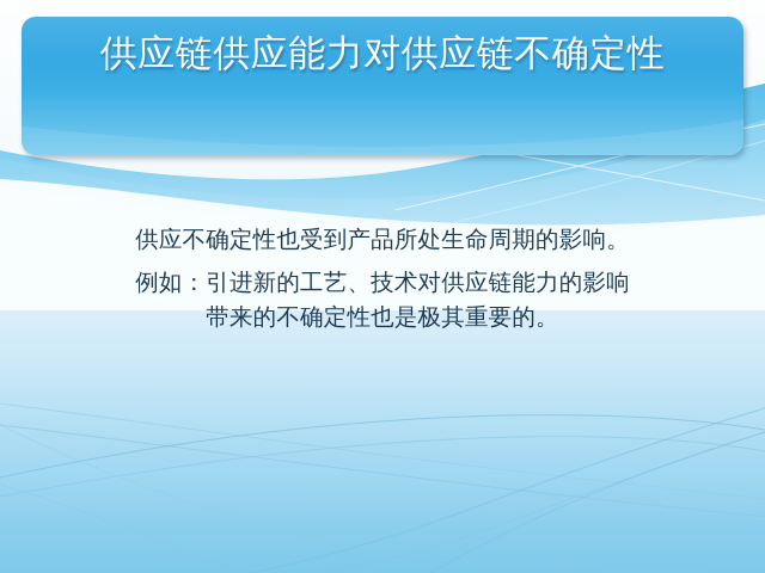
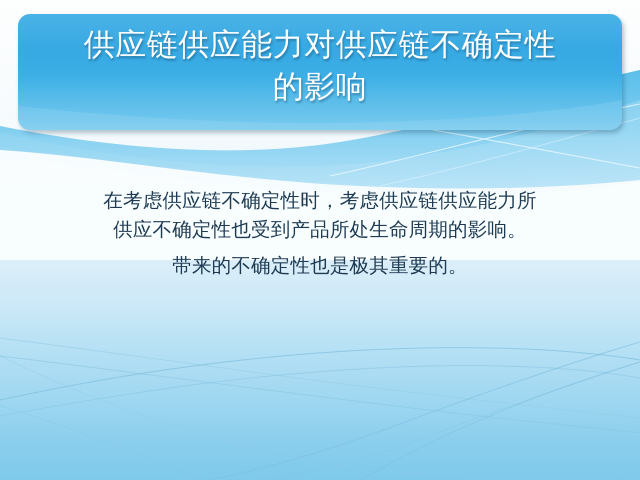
  供应链供应能力对供应链不确定性
+ 的影响
+ 在考虑供应链不确定性时，考虑供应链供应能力所
  供应不确定性也受到产品所处生命周期的影响。
- 例如：引进新的工艺、技术对供应链能力的影响
  带来的不确定性也是极其重要的。
